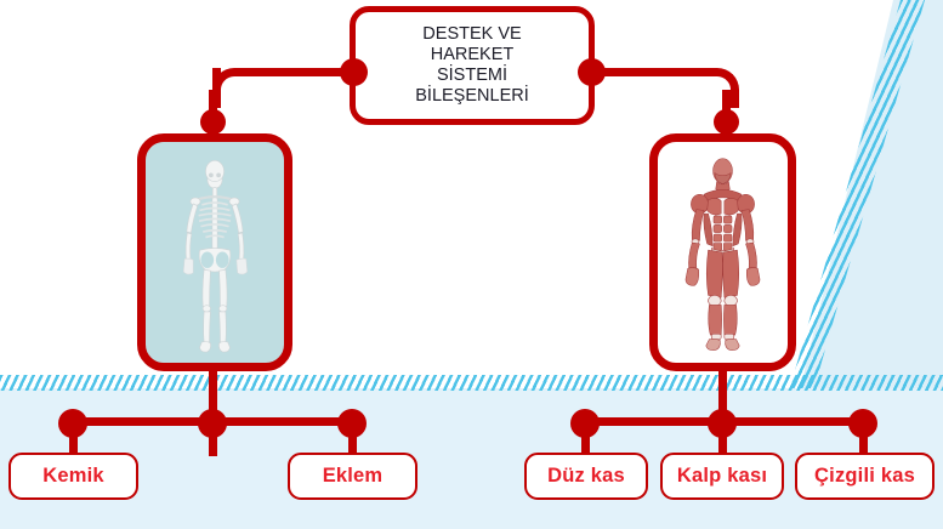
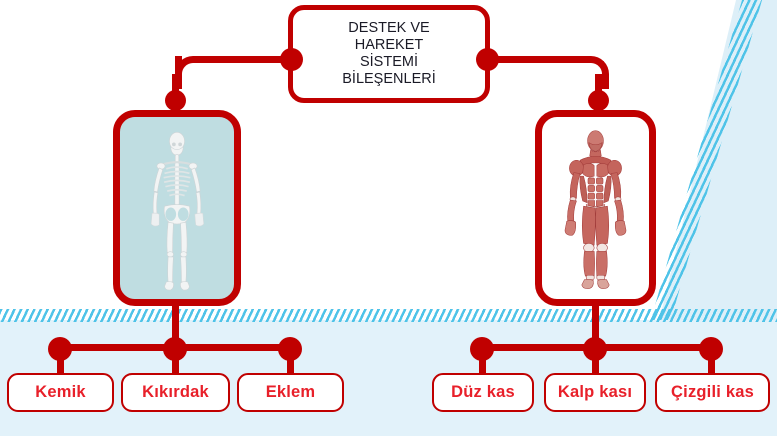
  DESTEK VE
  HAREKET
  SİSTEMİ
  BİLEŞENLERİ
  Kemik
+ Kıkırdak
  Eklem
  Düz kas
  Kalp kası
  Çizgili kas
